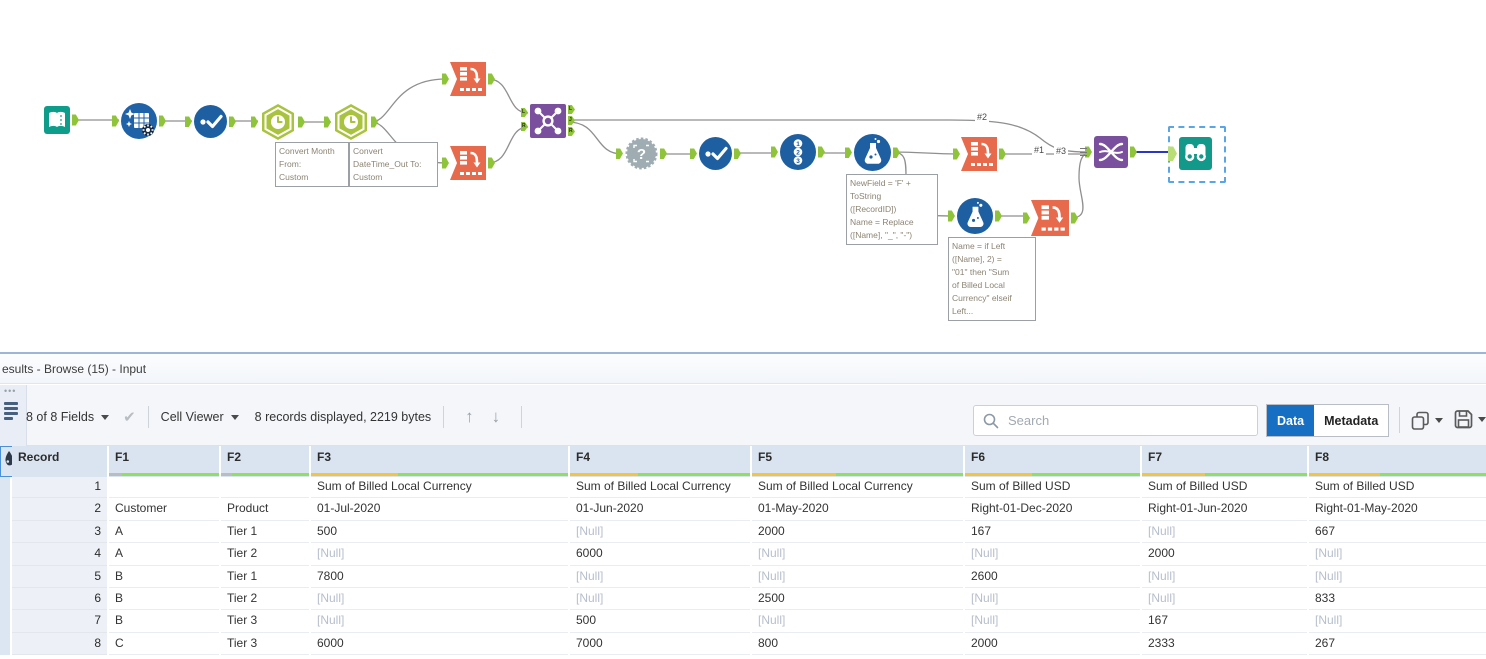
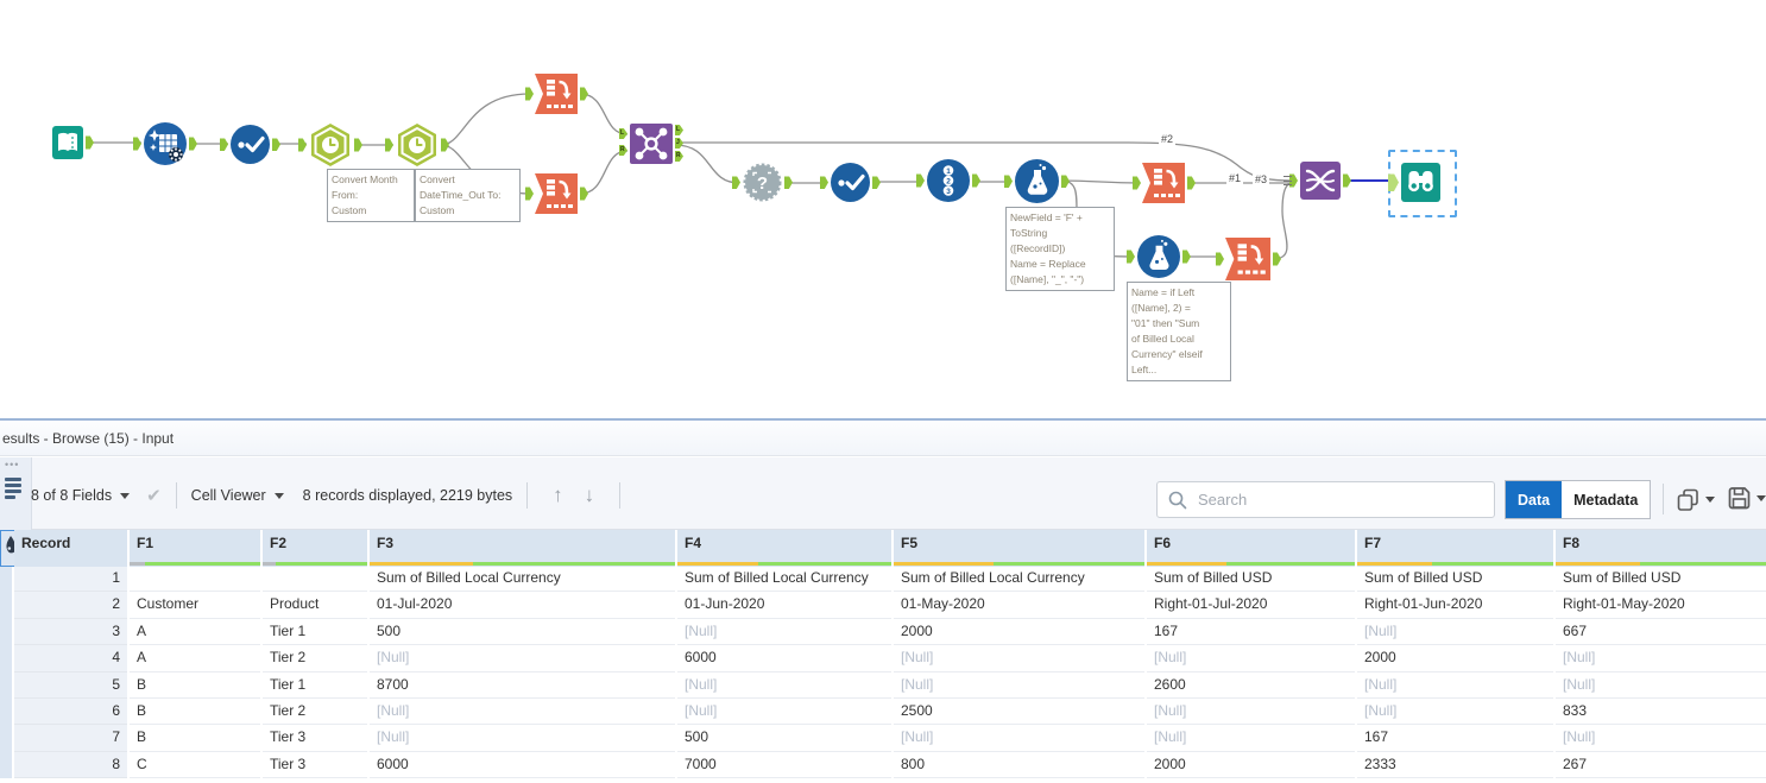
  ?
  Convert Month
  From:
  Custom
  Convert
  DateTime_Out To:
  Custom
  NewField = 'F' +
  ToString
  ([RecordID])
  Name = Replace
  ([Name], "_", "-")
  Name = if Left
  ([Name], 2) =
  "01" then "Sum
  of Billed Local
  Currency" elseif
  Left...
  #2
  #1
  #3
  esults - Browse (15) - Input
  •••
  8 of 8 Fields
  ✔
  Cell Viewer
  8 records displayed, 2219 bytes
  ↑
  ↓
  Search
  Data
  Metadata
  Record
  F1
  F2
  F3
  F4
  F5
  F6
  F7
  F8
  1
  Sum of Billed Local Currency
  Sum of Billed Local Currency
  Sum of Billed Local Currency
  Sum of Billed USD
  Sum of Billed USD
  Sum of Billed USD
  2
  Customer
  Product
  01-Jul-2020
  01-Jun-2020
  01-May-2020
- Right-01-Dec-2020
+ Right-01-Jul-2020
  Right-01-Jun-2020
  Right-01-May-2020
  3
  A
  Tier 1
  500
  [Null]
  2000
  167
  [Null]
  667
  4
  A
  Tier 2
  [Null]
  6000
  [Null]
  [Null]
  2000
  [Null]
  5
  B
  Tier 1
- 7800
+ 8700
  [Null]
  [Null]
  2600
  [Null]
  [Null]
  6
  B
  Tier 2
  [Null]
  [Null]
  2500
  [Null]
  [Null]
  833
  7
  B
  Tier 3
  [Null]
  500
  [Null]
  [Null]
  167
  [Null]
  8
  C
  Tier 3
  6000
  7000
  800
  2000
  2333
  267
